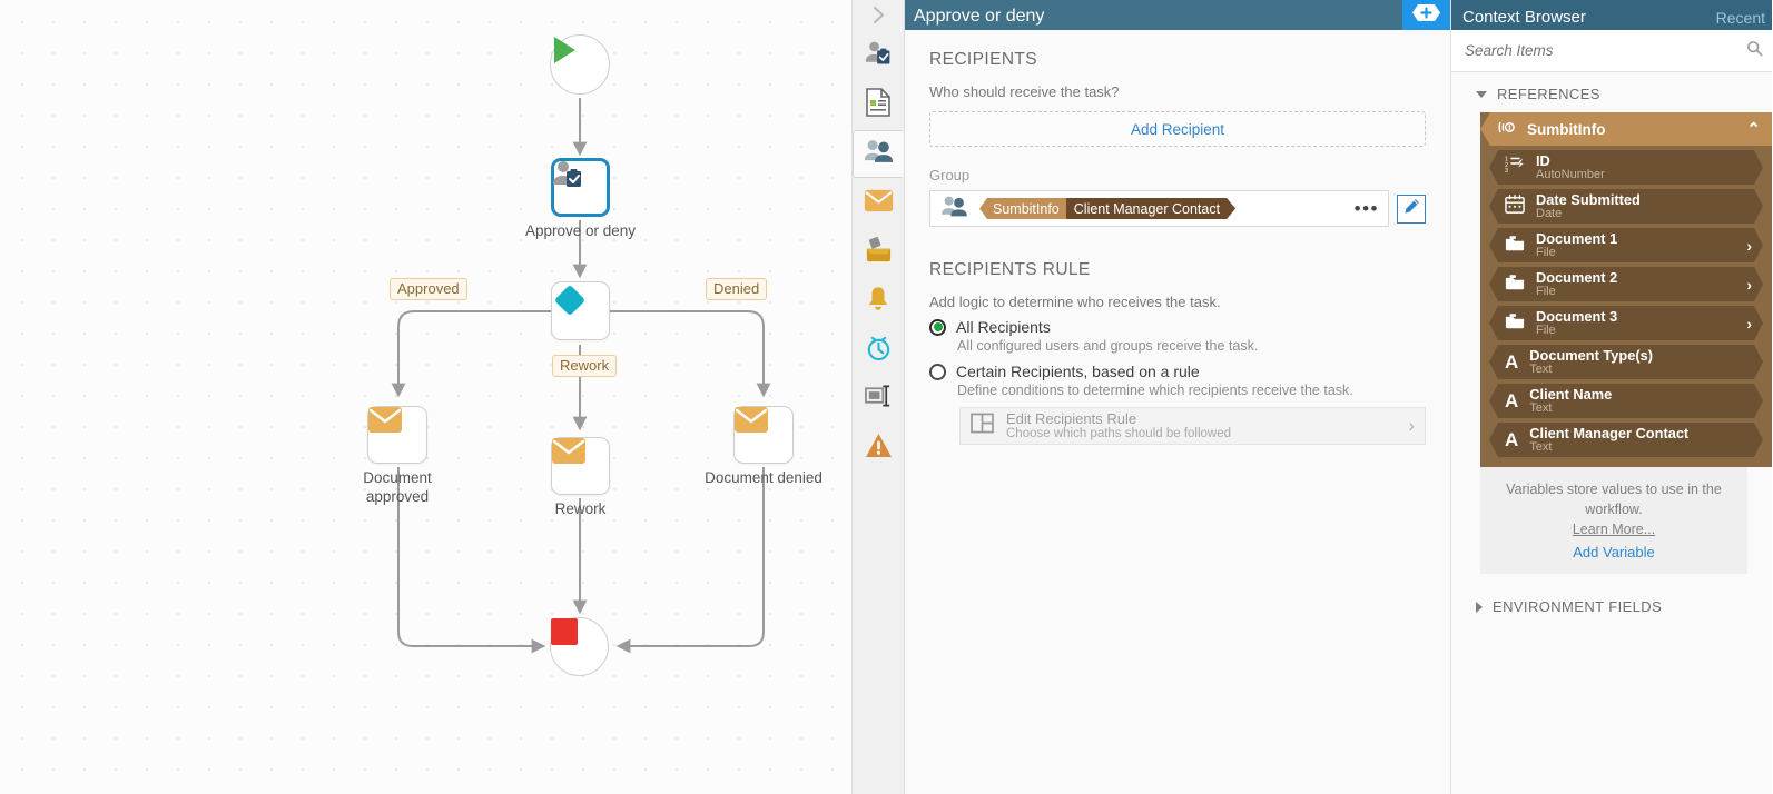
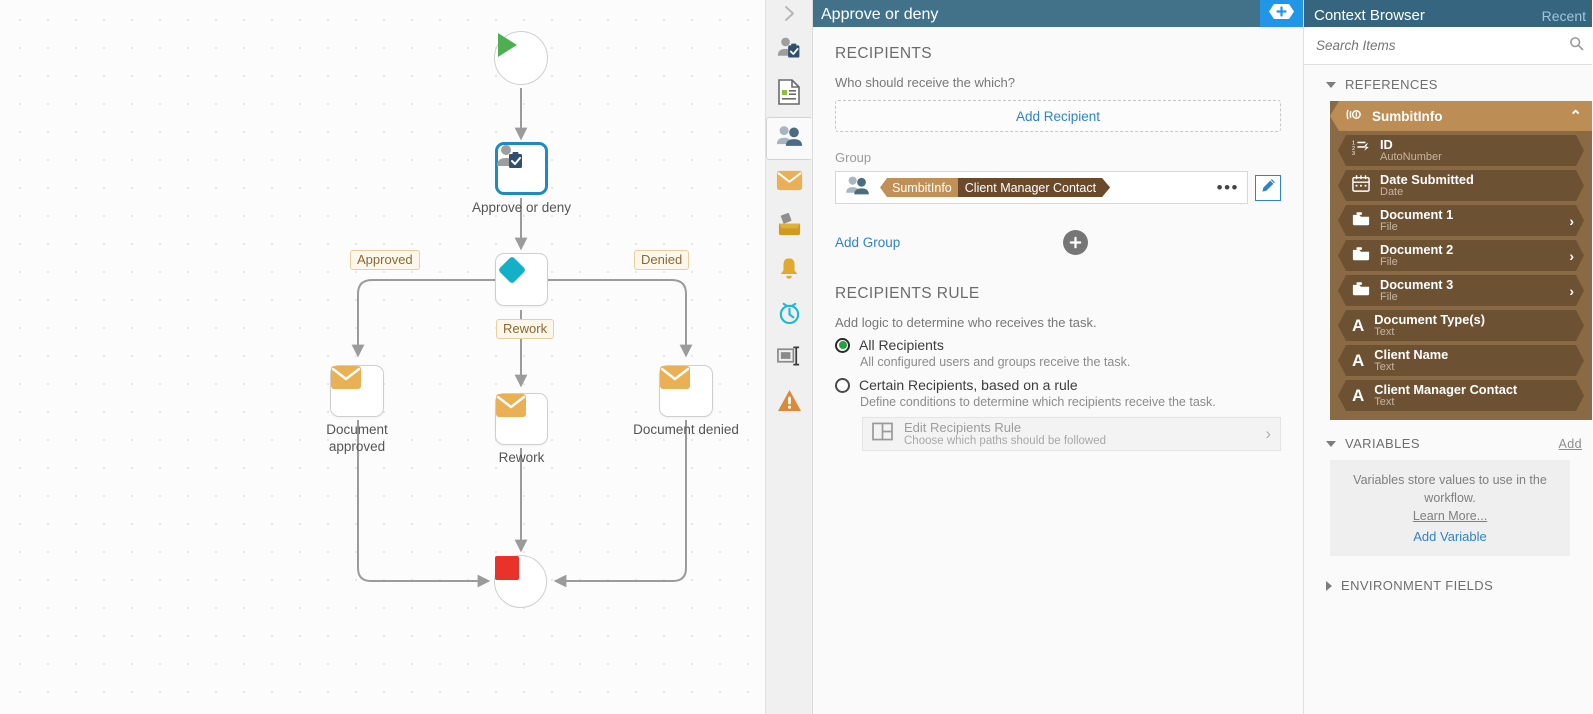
  Approve or deny
  Approved
  Denied
  Rework
  Document
  approved
  Rework
  Document denied
  Approve or deny
  RECIPIENTS
- Who should receive the task?
+ Who should receive the which?
  Add Recipient
  Group
  SumbitInfo
  Client Manager Contact
  •••
+ Add Group
  RECIPIENTS RULE
  Add logic to determine who receives the task.
  All Recipients
  All configured users and groups receive the task.
  Certain Recipients, based on a rule
  Define conditions to determine which recipients receive the task.
  Edit Recipients Rule
  Choose which paths should be followed
  ›
  Context Browser
  Recent
  Search Items
  REFERENCES
  SumbitInfo
  ⌃
  ID
  AutoNumber
  Date Submitted
  Date
  Document 1
  File
  ›
  Document 2
  File
  ›
  Document 3
  File
  ›
  A
  Document Type(s)
  Text
  A
  Client Name
  Text
  A
  Client Manager Contact
  Text
+ VARIABLES
+ Add
  Variables store values to use in the workflow.
  Learn More...
  Add Variable
  ENVIRONMENT FIELDS
